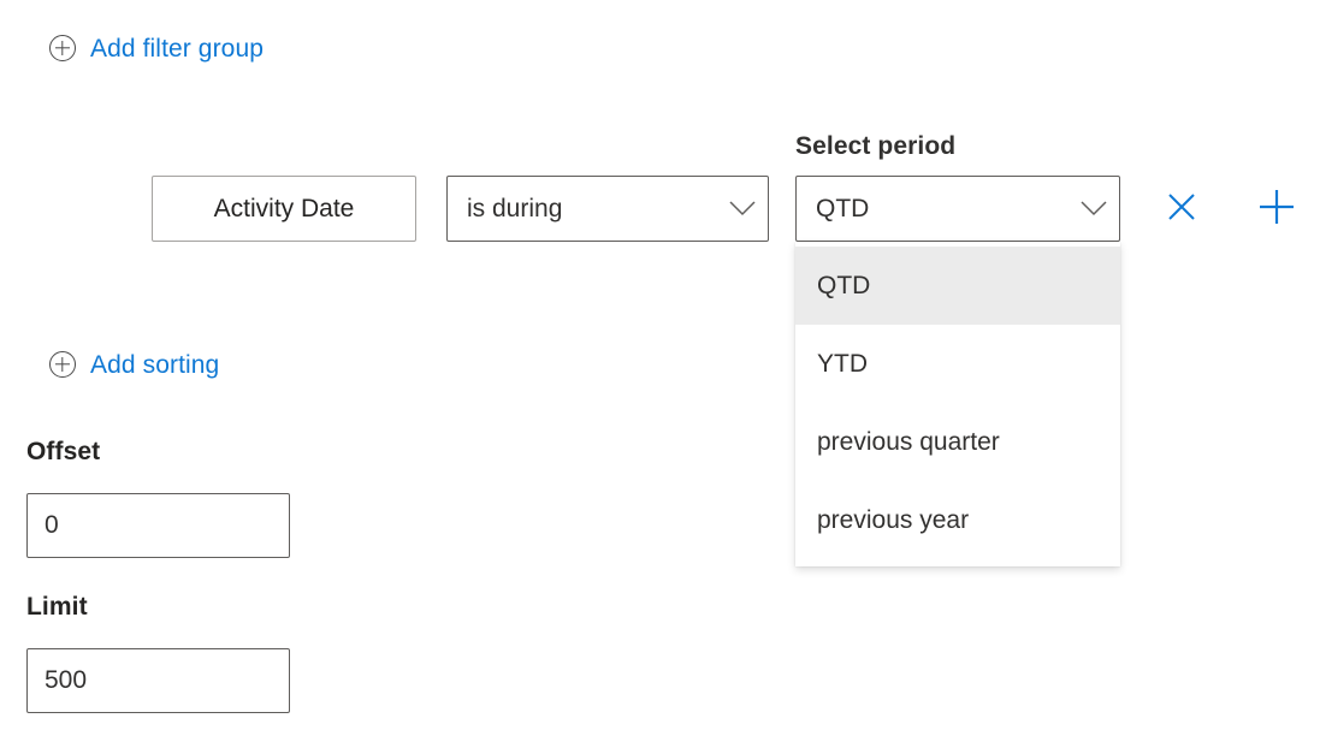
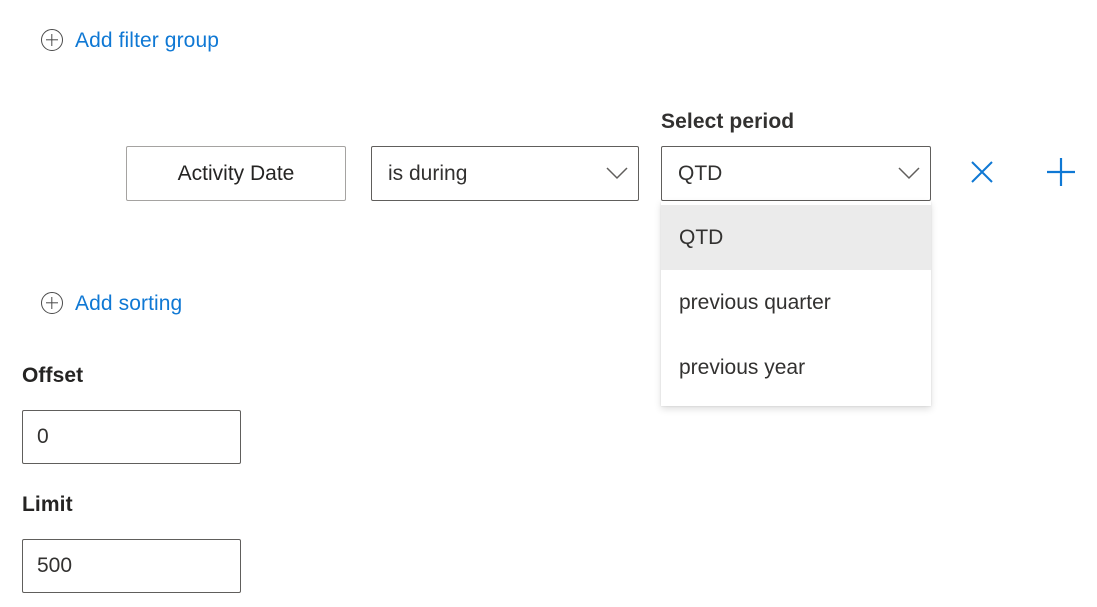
  Add filter group
  Select period
  Activity Date
  is during
  QTD
  QTD
- YTD
  previous quarter
  previous year
  Add sorting
  Offset
  0
  Limit
  500
